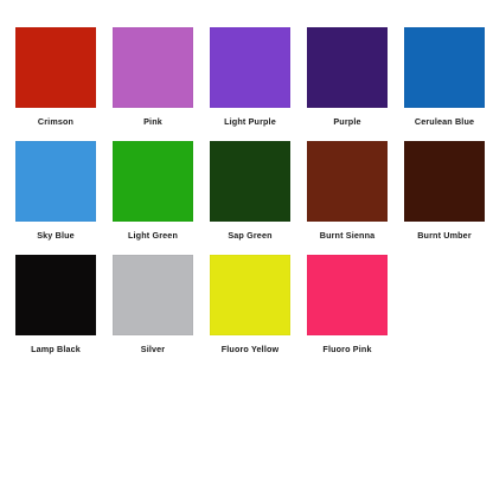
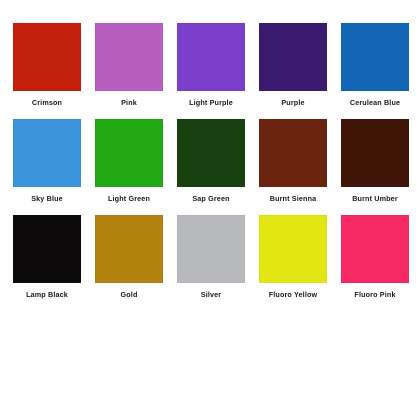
  Crimson
  Pink
  Light Purple
  Purple
  Cerulean Blue
  Sky Blue
  Light Green
  Sap Green
  Burnt Sienna
  Burnt Umber
  Lamp Black
+ Gold
  Silver
  Fluoro Yellow
  Fluoro Pink
